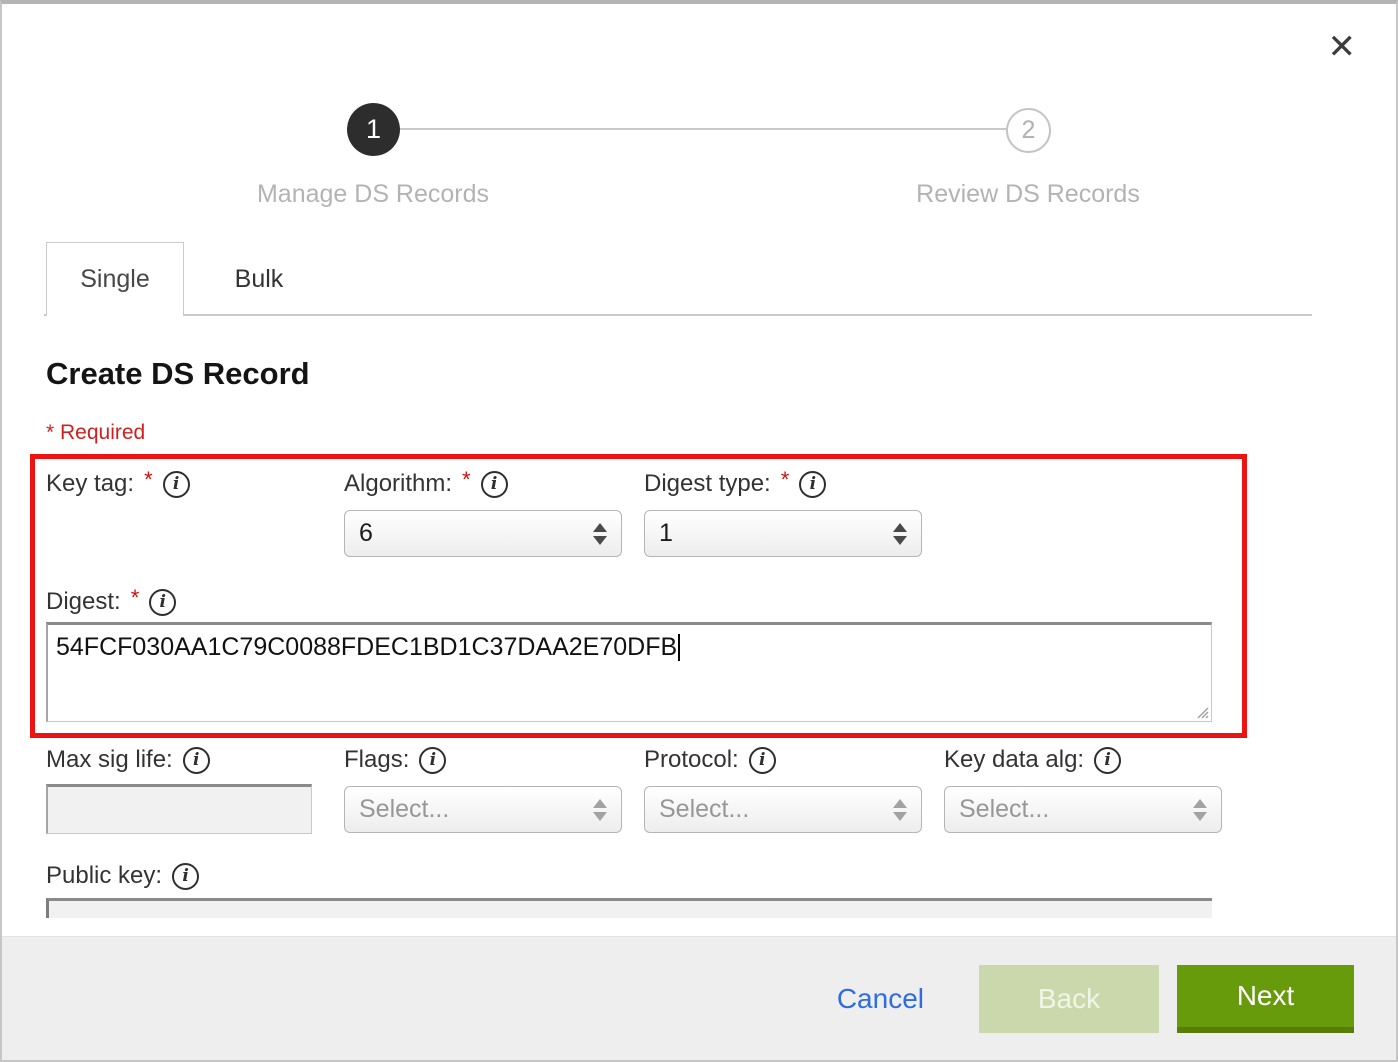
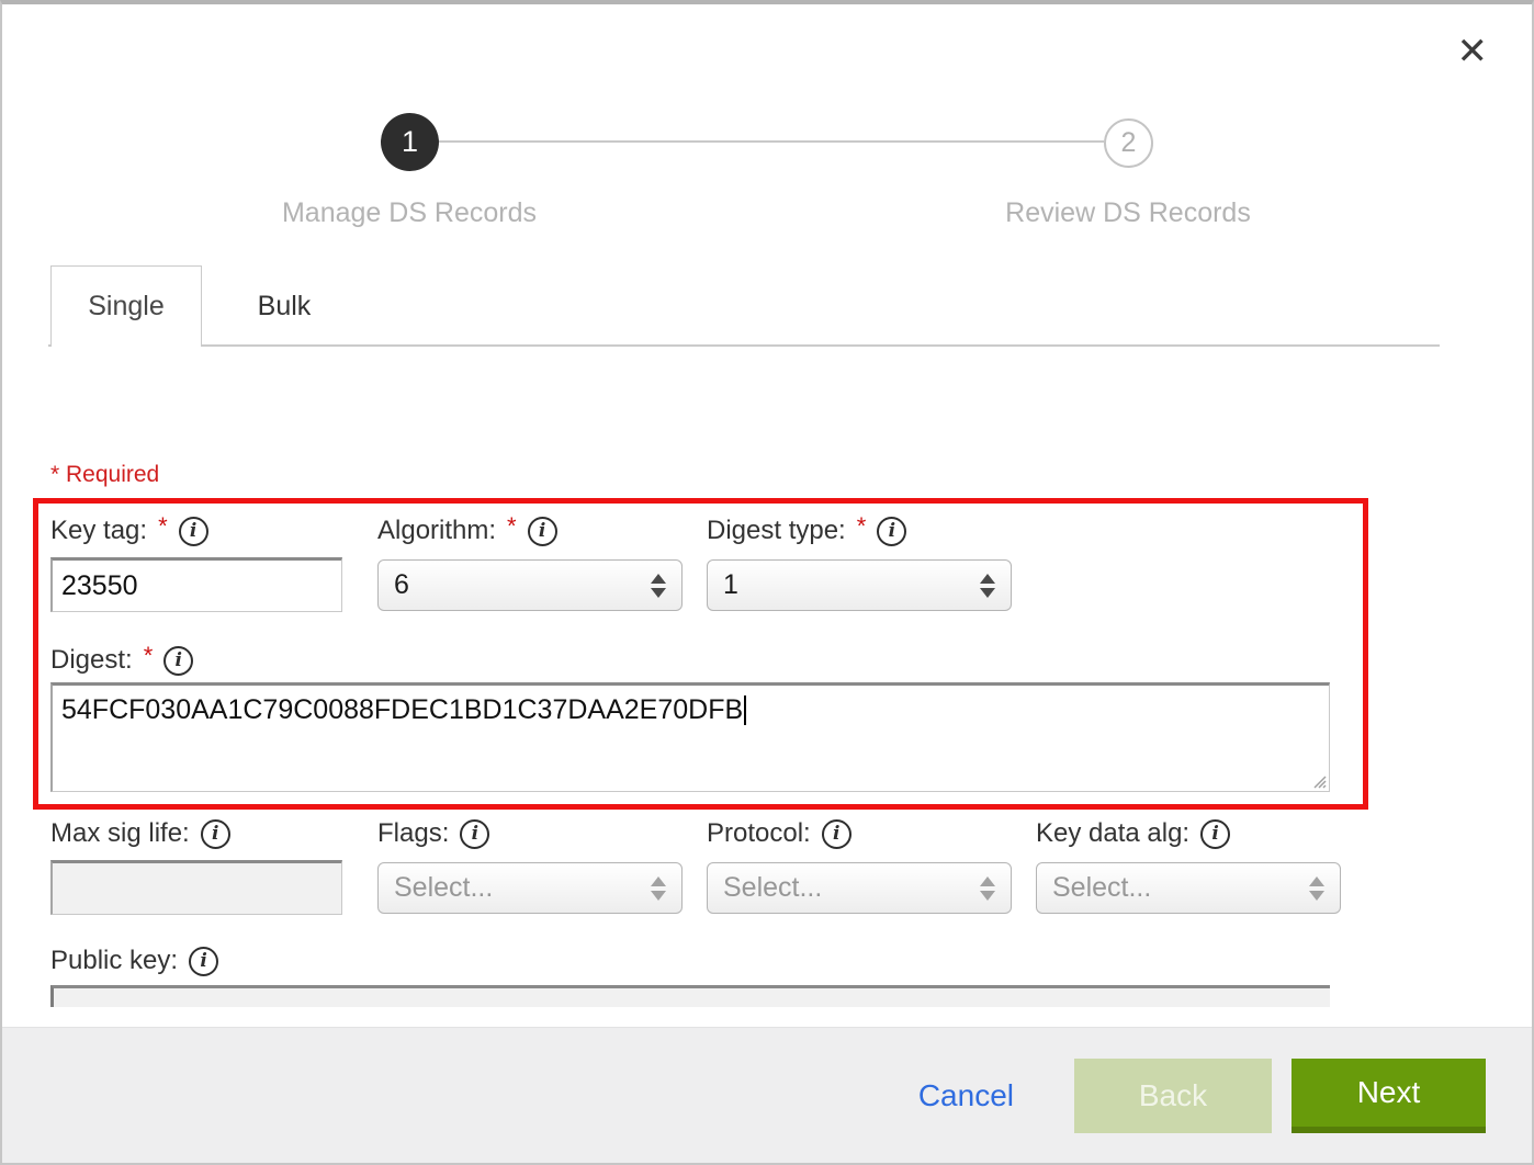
  ✕
  1
  2
  Manage DS Records
  Review DS Records
  Single
  Bulk
- Create DS Record
  * Required
  Key tag:
  *
  i
+ 23550
  Algorithm:
  *
  i
  6
  Digest type:
  *
  i
  1
  Digest:
  *
  i
  54FCF030AA1C79C0088FDEC1BD1C37DAA2E70DFB
  Max sig life:
  i
  Flags:
  i
  Select...
  Protocol:
  i
  Select...
  Key data alg:
  i
  Select...
  Public key:
  i
  Cancel
  Back
  Next
